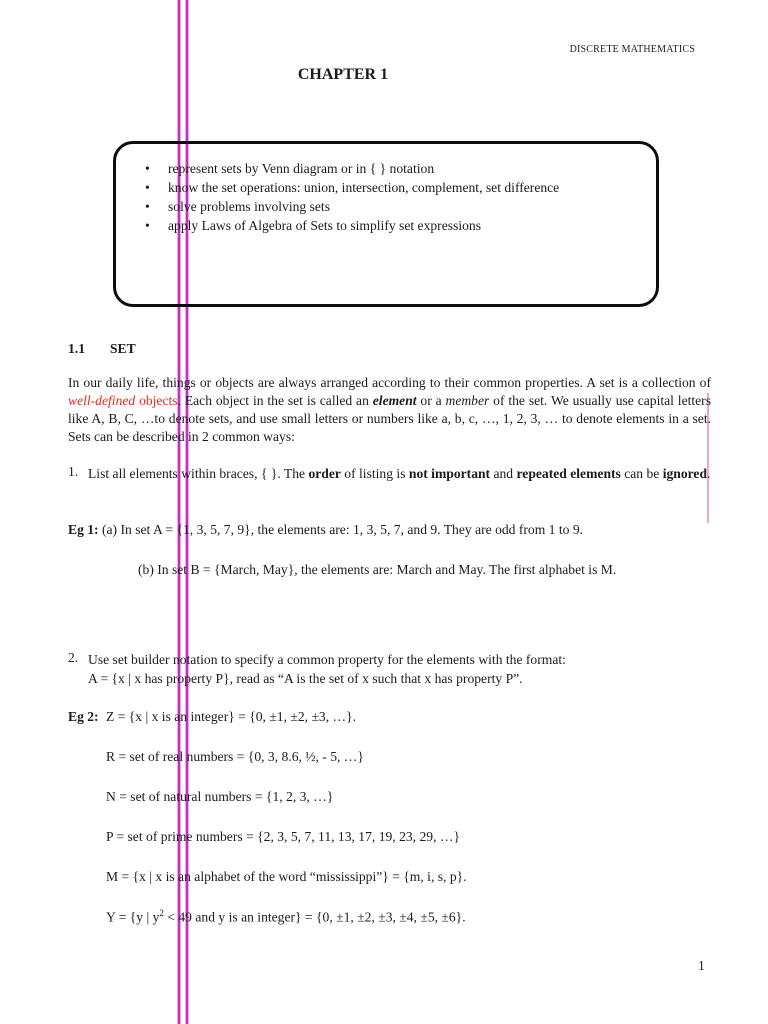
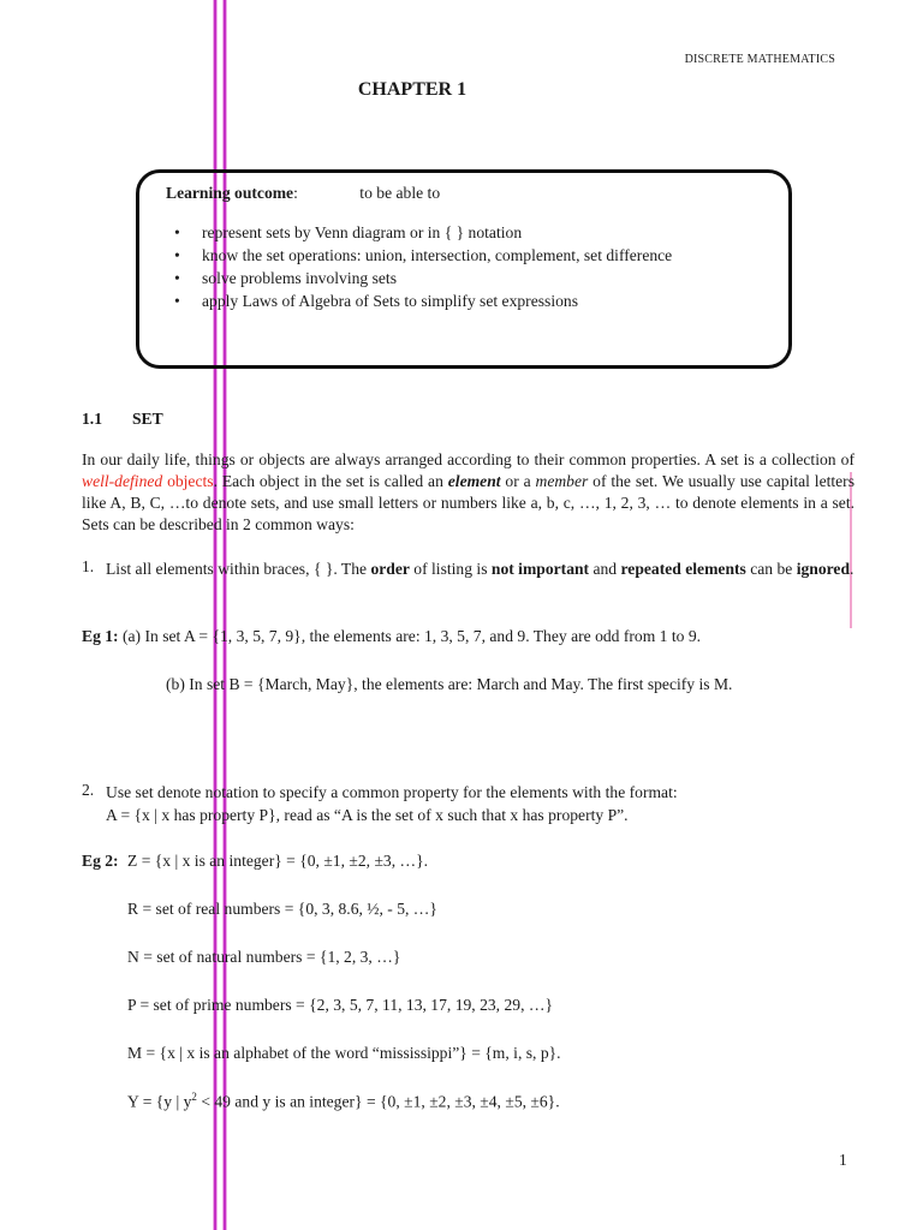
  DISCRETE MATHEMATICS
  CHAPTER 1
+ Learning outcome: to be able to
  • represent sets by Venn diagram or in { } notation
  • know the set operations: union, intersection, complement, set difference
  • solve problems involving sets
  • apply Laws of Algebra of Sets to simplify set expressions
  1.1 SET
  In our daily life, things or objects are always arranged according to their common properties. A set is a collection of well-defined objects. Each object in the set is called an element or a member of the set. We usually use capital letters like A, B, C, …to denote sets, and use small letters or numbers like a, b, c, …, 1, 2, 3, … to denote elements in a set. Sets can be described in 2 common ways:
  1.
  List all elements within braces, { }. The order of listing is not important and repeated elements can be ignored.
  Eg 1: (a) In set A = {1, 3, 5, 7, 9}, the elements are: 1, 3, 5, 7, and 9. They are odd from 1 to 9.
- (b) In set B = {March, May}, the elements are: March and May. The first alphabet is M.
+ (b) In set B = {March, May}, the elements are: March and May. The first specify is M.
  2.
- Use set builder notation to specify a common property for the elements with the format:
+ Use set denote notation to specify a common property for the elements with the format:
  A = {x | x has property P}, read as “A is the set of x such that x has property P”.
  Eg 2:
  Z = {x | x is an integer} = {0, ±1, ±2, ±3, …}.
  R = set of real numbers = {0, 3, 8.6, ½, - 5, …}
  N = set of natural numbers = {1, 2, 3, …}
  P = set of prime numbers = {2, 3, 5, 7, 11, 13, 17, 19, 23, 29, …}
  M = {x | x is an alphabet of the word “mississippi”} = {m, i, s, p}.
  Y = {y | y2 < 49 and y is an integer} = {0, ±1, ±2, ±3, ±4, ±5, ±6}.
  1
